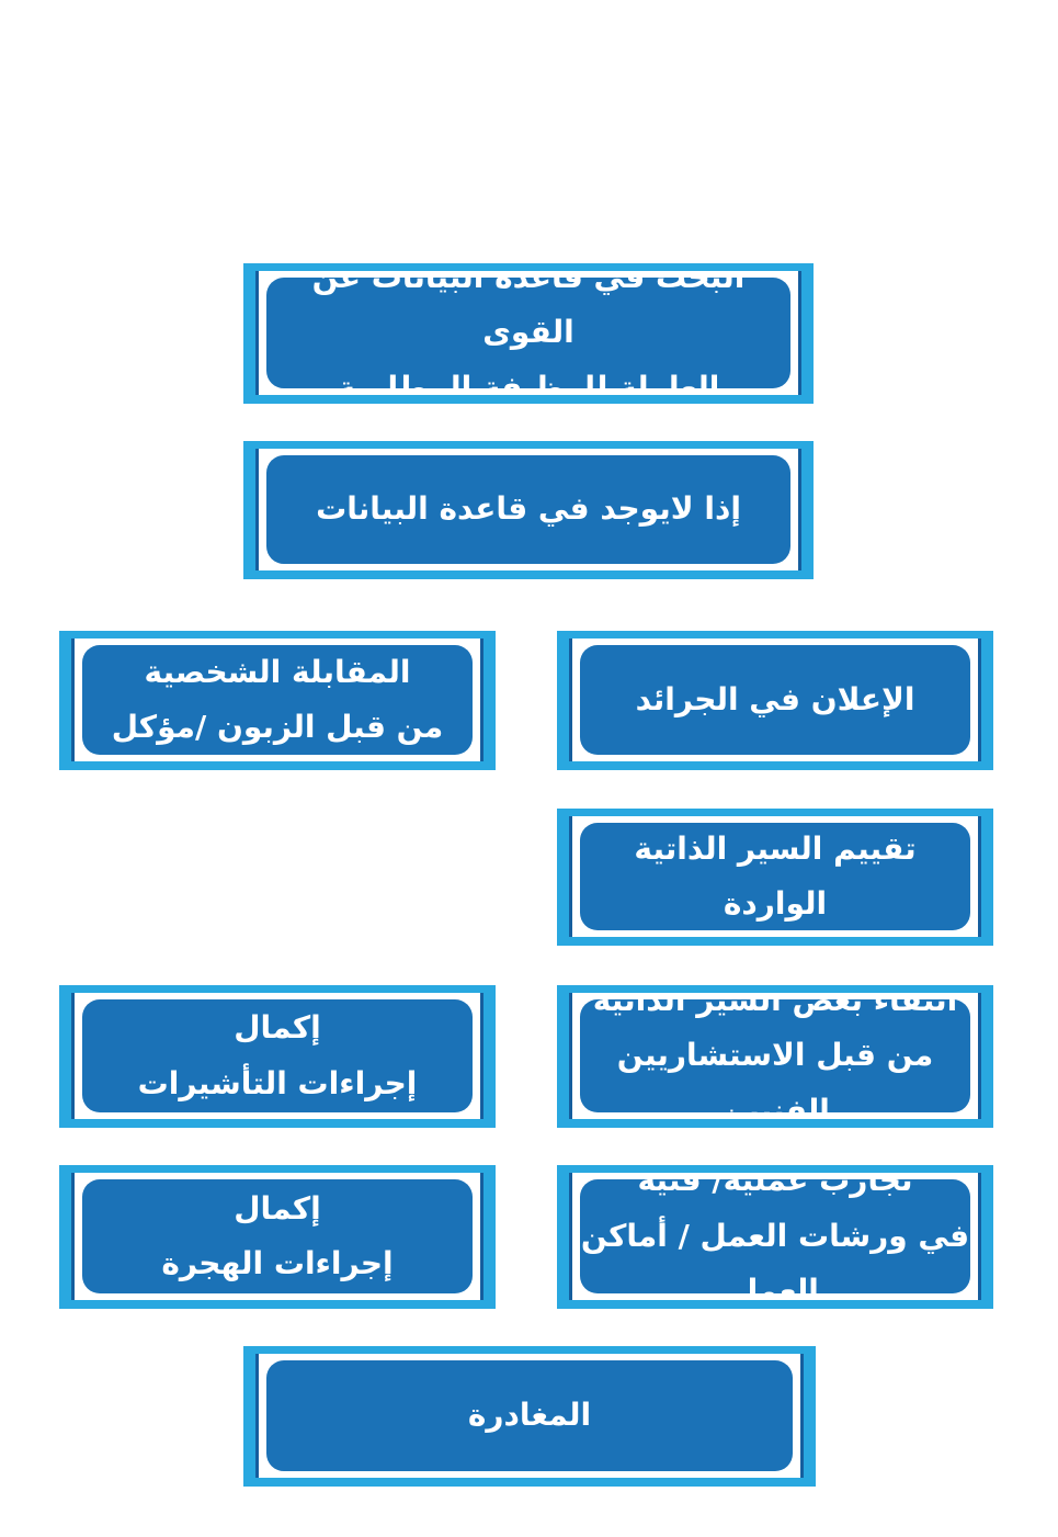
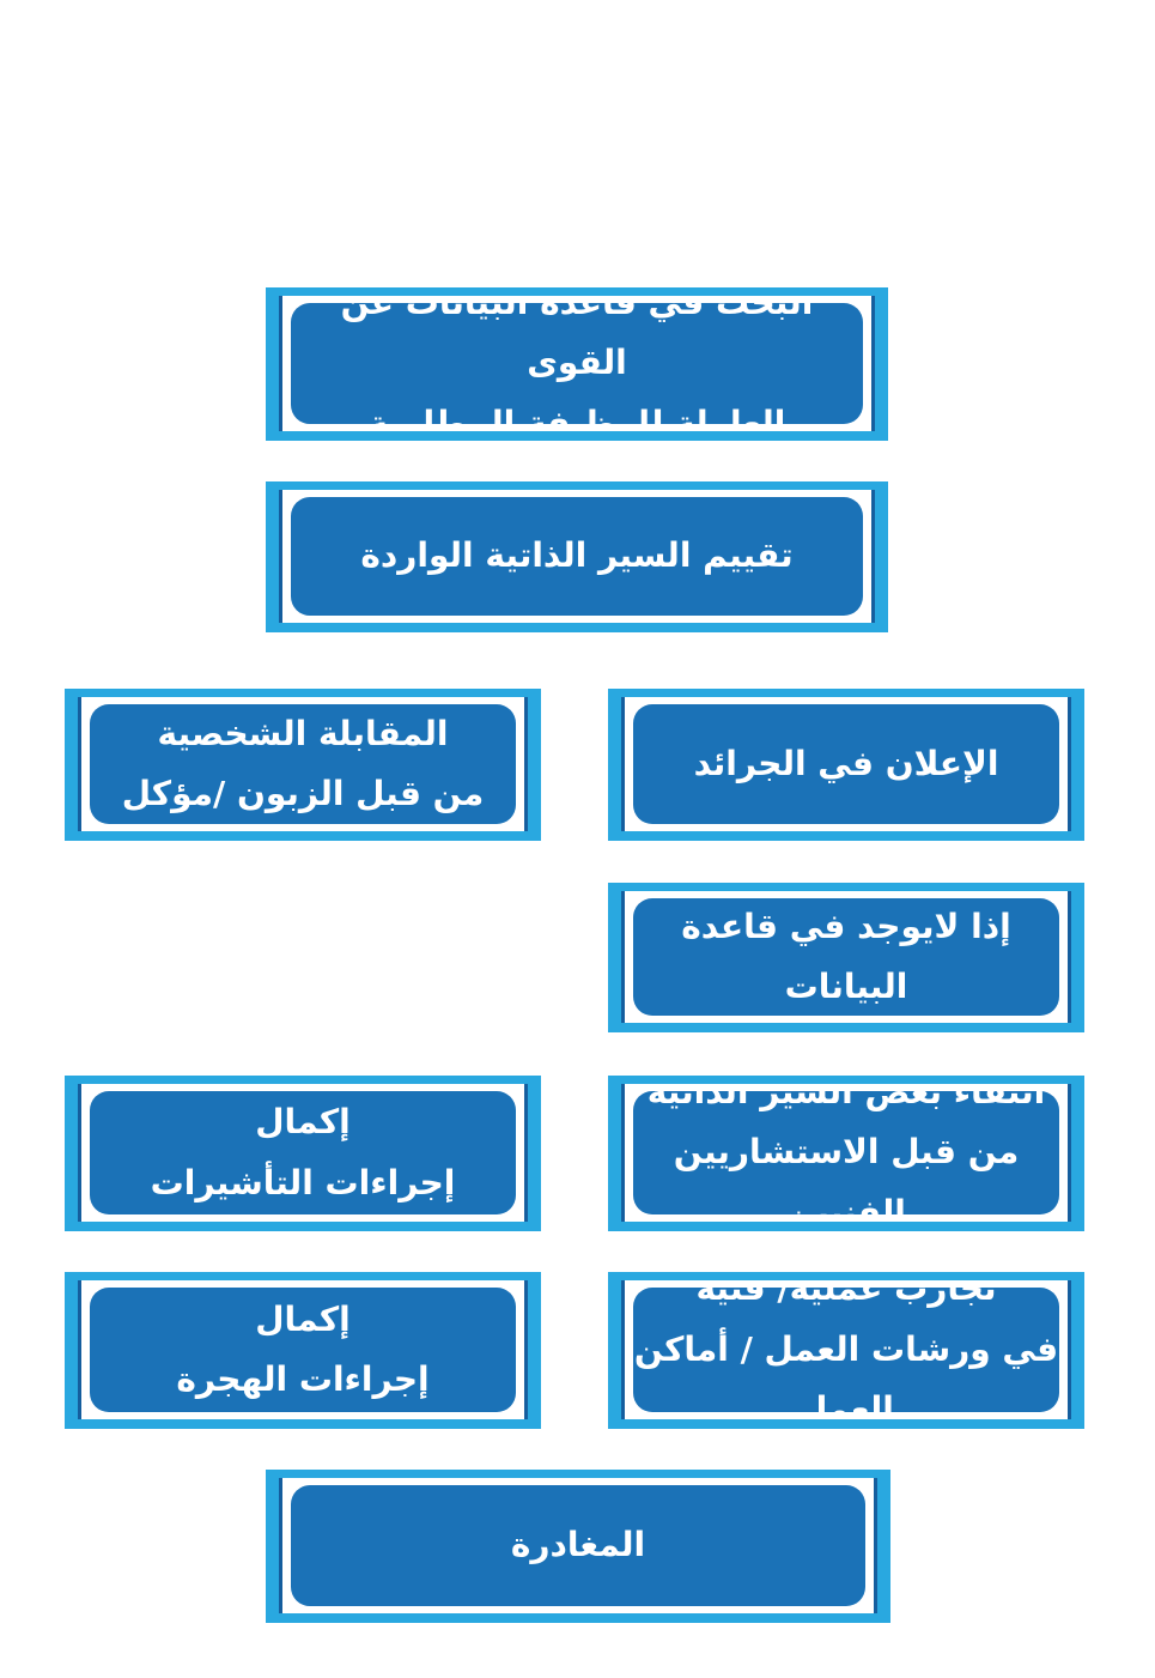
  البحث في قاعدة البيانات عن القوى
  العاملة للوظيفة المطلوبة
- إذا لايوجد في قاعدة البيانات
+ تقييم السير الذاتية الواردة
  المقابلة الشخصية
  من قبل الزبون /مؤكل
  الإعلان في الجرائد
- تقييم السير الذاتية الواردة
+ إذا لايوجد في قاعدة البيانات
  إكمال
  إجراءات التأشيرات
  انتقاء بعض السير الذاتية
  من قبل الاستشاريين الفنيين
  إكمال
  إجراءات الهجرة
  تجارب عملية/ فنية
  في ورشات العمل / أماكن العمل
  المغادرة
